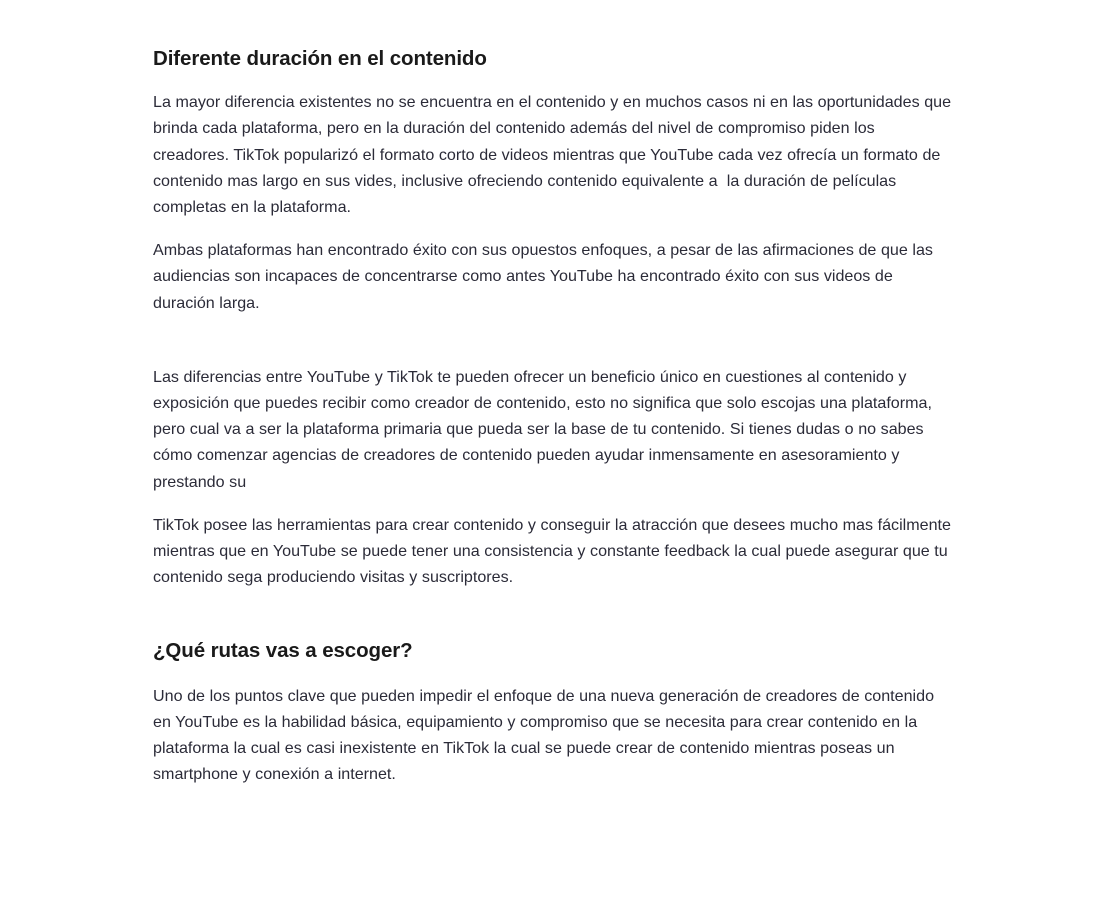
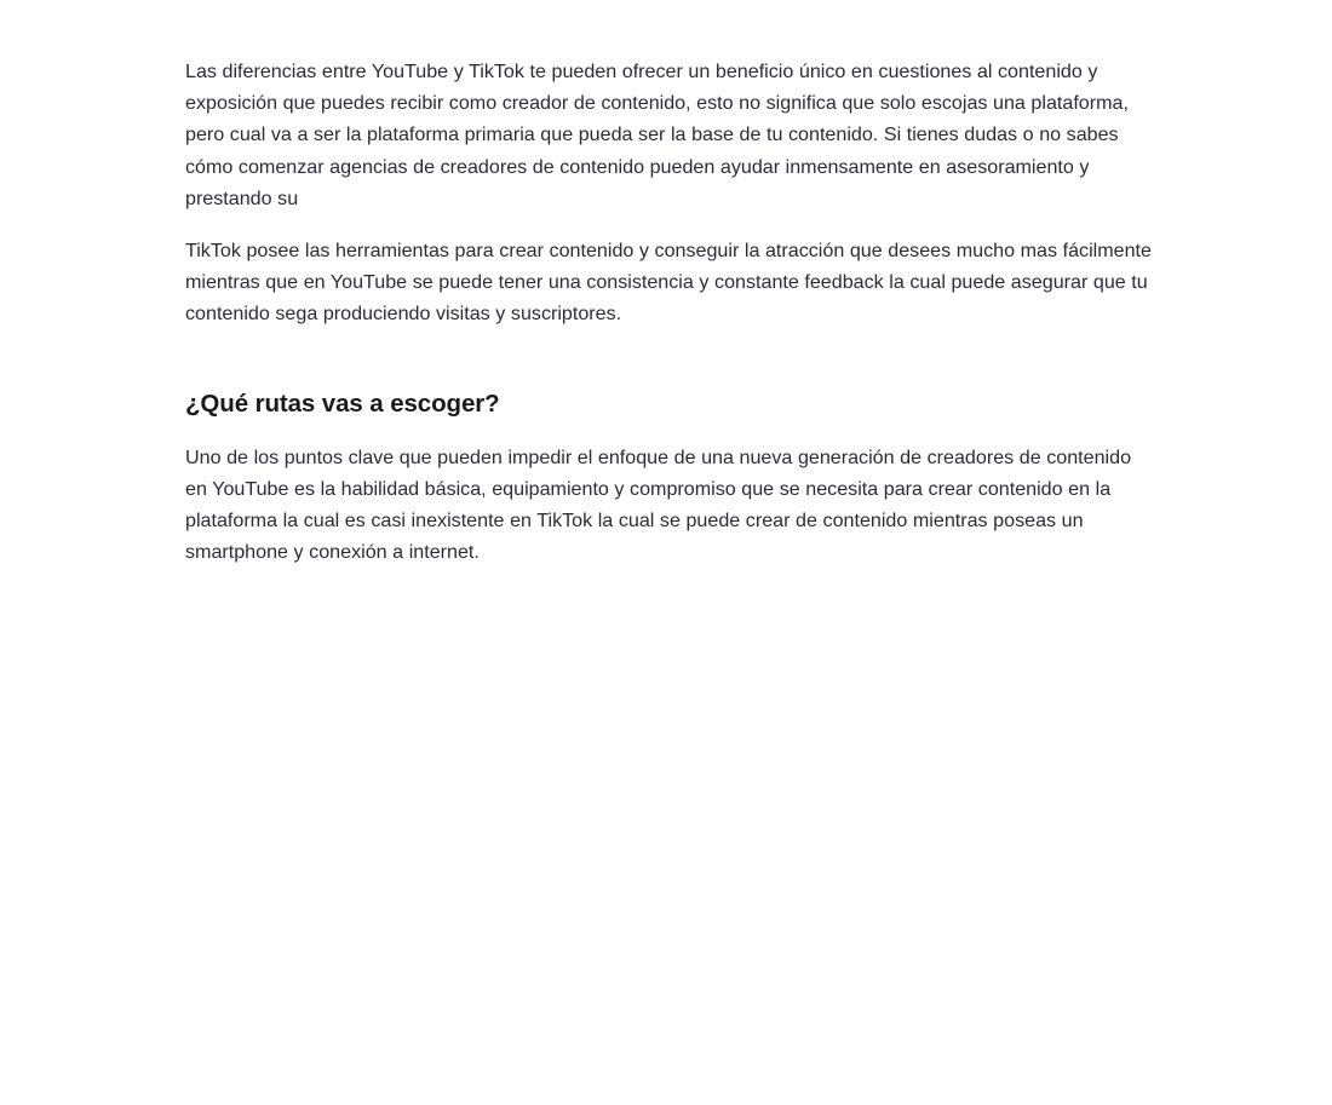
- Diferente duración en el contenido
- La mayor diferencia existentes no se encuentra en el contenido y en muchos casos ni en las oportunidades que brinda cada plataforma, pero en la duración del contenido además del nivel de compromiso piden los creadores. TikTok popularizó el formato corto de videos mientras que YouTube cada vez ofrecía un formato de contenido mas largo en sus vides, inclusive ofreciendo contenido equivalente a la duración de películas completas en la plataforma.
- Ambas plataformas han encontrado éxito con sus opuestos enfoques, a pesar de las afirmaciones de que las audiencias son incapaces de concentrarse como antes YouTube ha encontrado éxito con sus videos de duración larga.
  Las diferencias entre YouTube y TikTok te pueden ofrecer un beneficio único en cuestiones al contenido y exposición que puedes recibir como creador de contenido, esto no significa que solo escojas una plataforma, pero cual va a ser la plataforma primaria que pueda ser la base de tu contenido. Si tienes dudas o no sabes cómo comenzar agencias de creadores de contenido pueden ayudar inmensamente en asesoramiento y prestando su
  TikTok posee las herramientas para crear contenido y conseguir la atracción que desees mucho mas fácilmente mientras que en YouTube se puede tener una consistencia y constante feedback la cual puede asegurar que tu contenido sega produciendo visitas y suscriptores.
  ¿Qué rutas vas a escoger?
  Uno de los puntos clave que pueden impedir el enfoque de una nueva generación de creadores de contenido en YouTube es la habilidad básica, equipamiento y compromiso que se necesita para crear contenido en la plataforma la cual es casi inexistente en TikTok la cual se puede crear de contenido mientras poseas un smartphone y conexión a internet.
